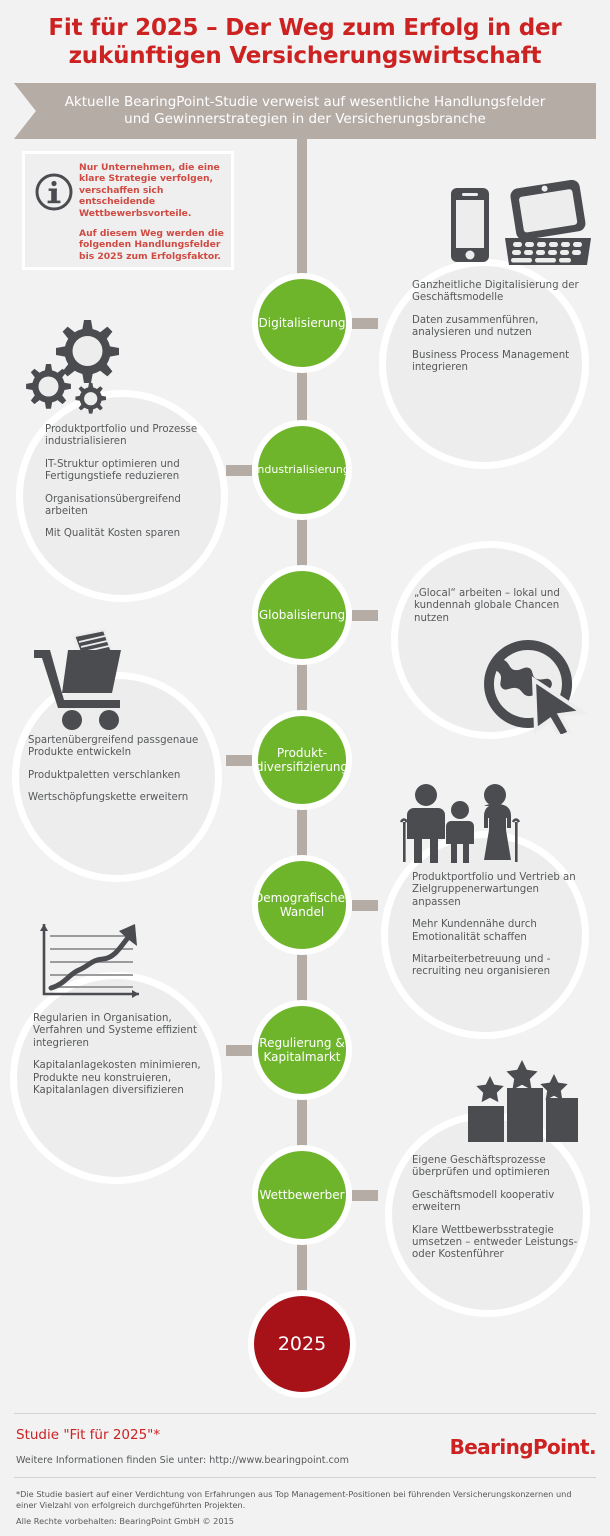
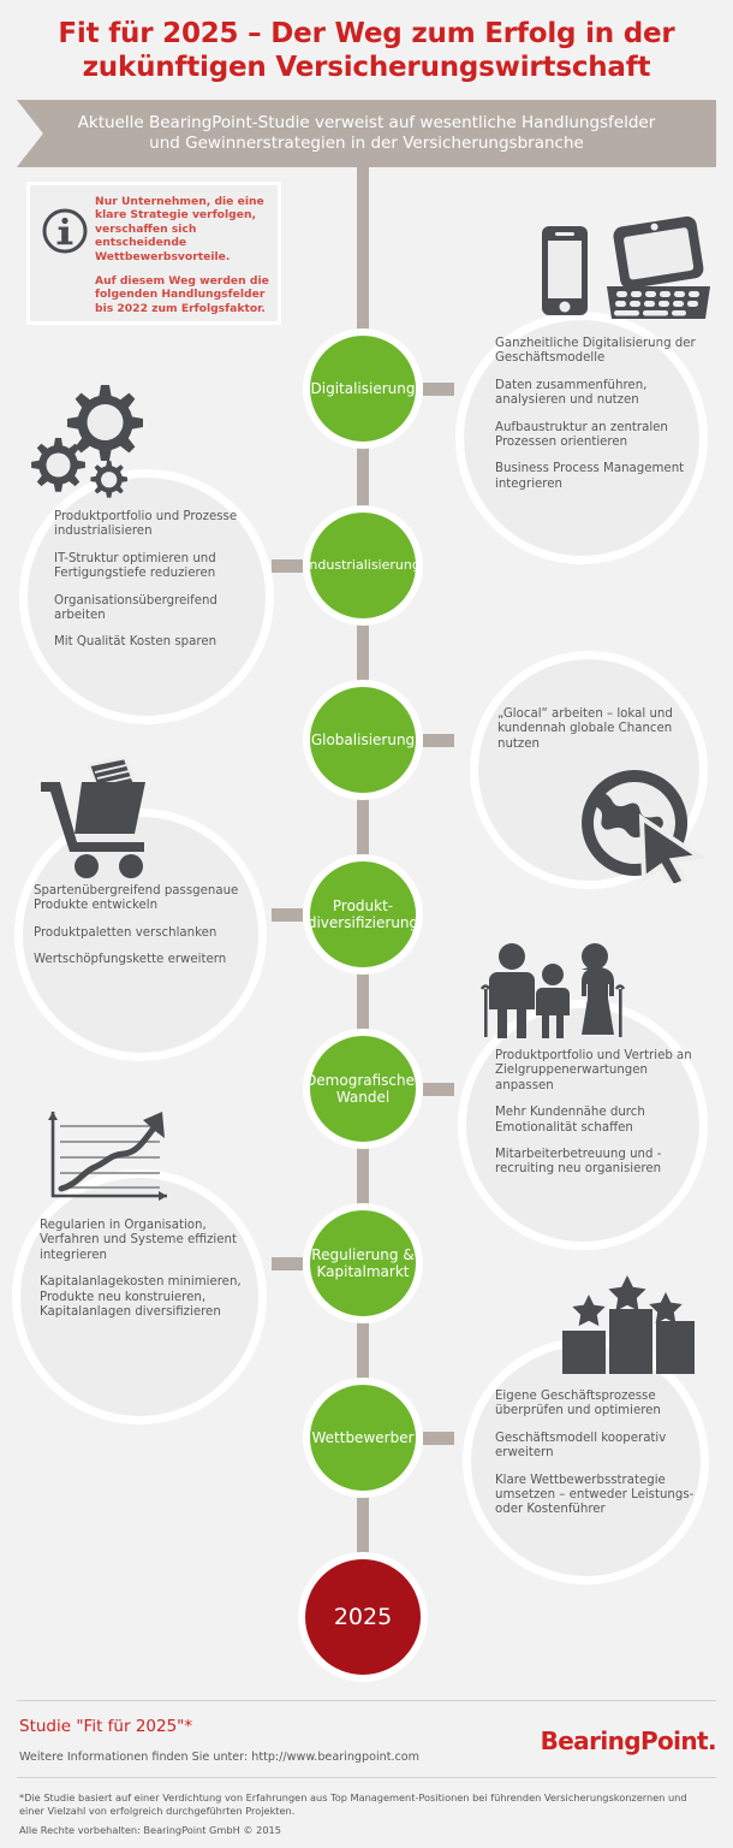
  Fit für 2025 – Der Weg zum Erfolg in der zukünftigen Versicherungswirtschaft
  Aktuelle BearingPoint-Studie verweist auf wesentliche Handlungsfelder und Gewinnerstrategien in der Versicherungsbranche
  Nur Unternehmen, die eine klare Strategie verfolgen, verschaffen sich entscheidende Wettbewerbsvorteile.
- Auf diesem Weg werden die folgenden Handlungsfelder bis 2025 zum Erfolgsfaktor.
+ Auf diesem Weg werden die folgenden Handlungsfelder bis 2022 zum Erfolgsfaktor.
  Digitalisierung
  Ganzheitliche Digitalisierung der Geschäftsmodelle
  Daten zusammenführen, analysieren und nutzen
+ Aufbaustruktur an zentralen Prozessen orientieren
  Business Process Management integrieren
  Industrialisierung
  Produktportfolio und Prozesse industrialisieren
  IT-Struktur optimieren und Fertigungstiefe reduzieren
  Organisationsübergreifend arbeiten
  Mit Qualität Kosten sparen
  Globalisierung
  „Glocal“ arbeiten – lokal und kundennah globale Chancen nutzen
  Produkt-
  diversifizierung
  Spartenübergreifend passgenaue Produkte entwickeln
  Produktpaletten verschlanken
  Wertschöpfungskette erweitern
  Demografischer
  Wandel
  Produktportfolio und Vertrieb an Zielgruppenerwartungen anpassen
  Mehr Kundennähe durch Emotionalität schaffen
  Mitarbeiterbetreuung und -recruiting neu organisieren
  Regulierung &
  Kapitalmarkt
  Regularien in Organisation, Verfahren und Systeme effizient integrieren
  Kapitalanlagekosten minimieren, Produkte neu konstruieren, Kapitalanlagen diversifizieren
  Wettbewerber
  Eigene Geschäftsprozesse überprüfen und optimieren
  Geschäftsmodell kooperativ erweitern
  Klare Wettbewerbsstrategie umsetzen – entweder Leistungs- oder Kostenführer
  2025
  Studie "Fit für 2025"*
  Weitere Informationen finden Sie unter: http://www.bearingpoint.com
  BearingPoint.
  *Die Studie basiert auf einer Verdichtung von Erfahrungen aus Top Management-Positionen bei führenden Versicherungskonzernen und einer Vielzahl von erfolgreich durchgeführten Projekten.
  Alle Rechte vorbehalten: BearingPoint GmbH © 2015
